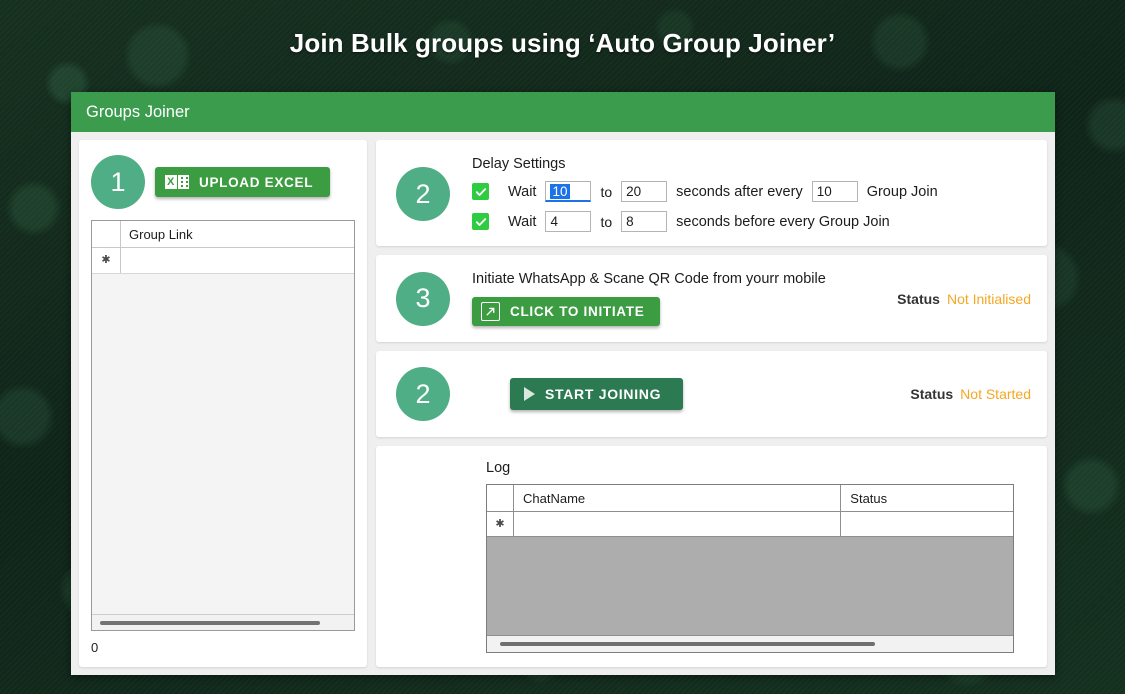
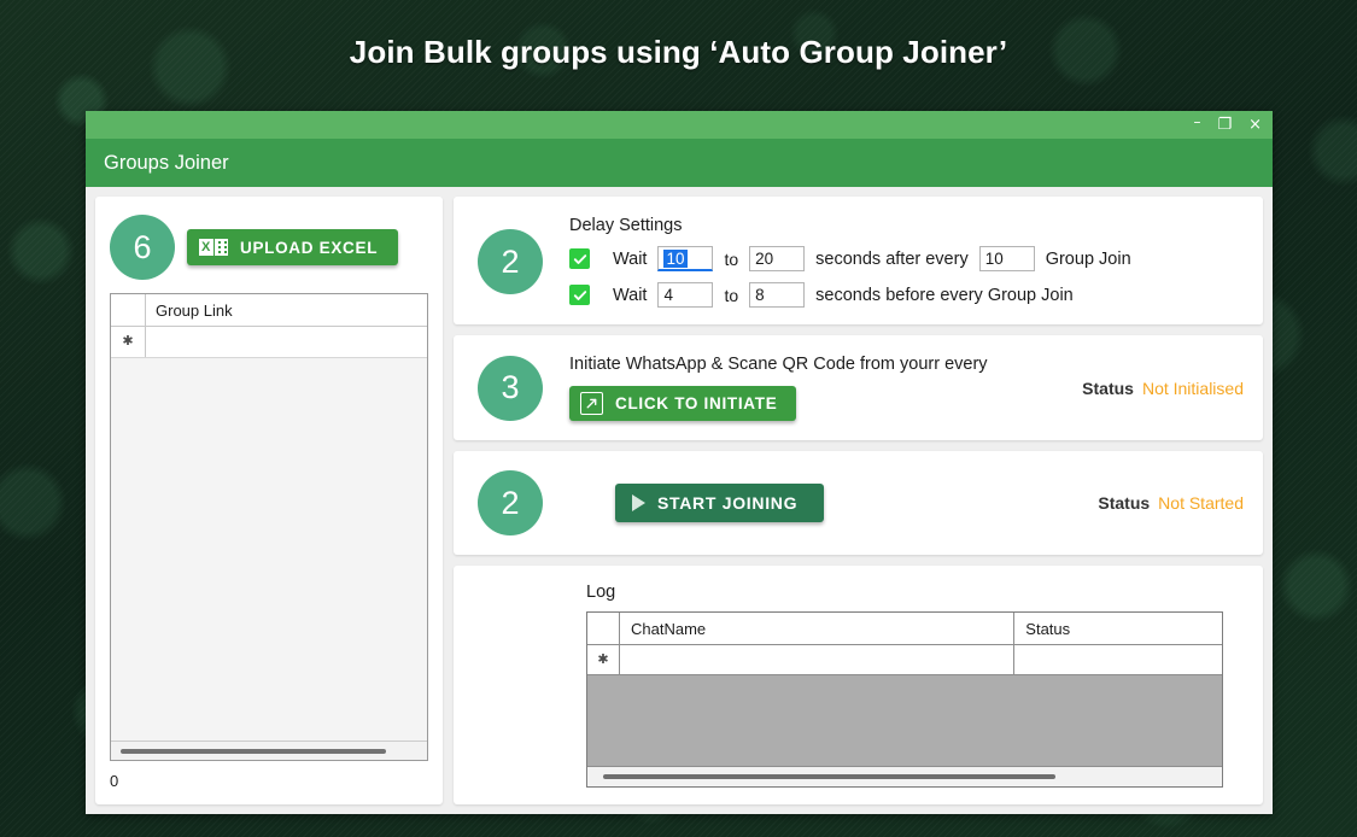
  Join Bulk groups using ‘Auto Group Joiner’
+ –
+ ❐
+ ×
  Groups Joiner
- 1
+ 6
  X
  UPLOAD EXCEL
  Group Link
  ✱
  0
  2
  Delay Settings
  Wait
  10
  to
  20
  seconds after every
  10
  Group Join
  Wait
  4
  to
  8
  seconds before every Group Join
  3
- Initiate WhatsApp & Scane QR Code from yourr mobile
+ Initiate WhatsApp & Scane QR Code from yourr every
  CLICK TO INITIATE
  Status
  Not Initialised
  2
  START JOINING
  Status
  Not Started
  Log
  ChatName
  Status
  ✱
